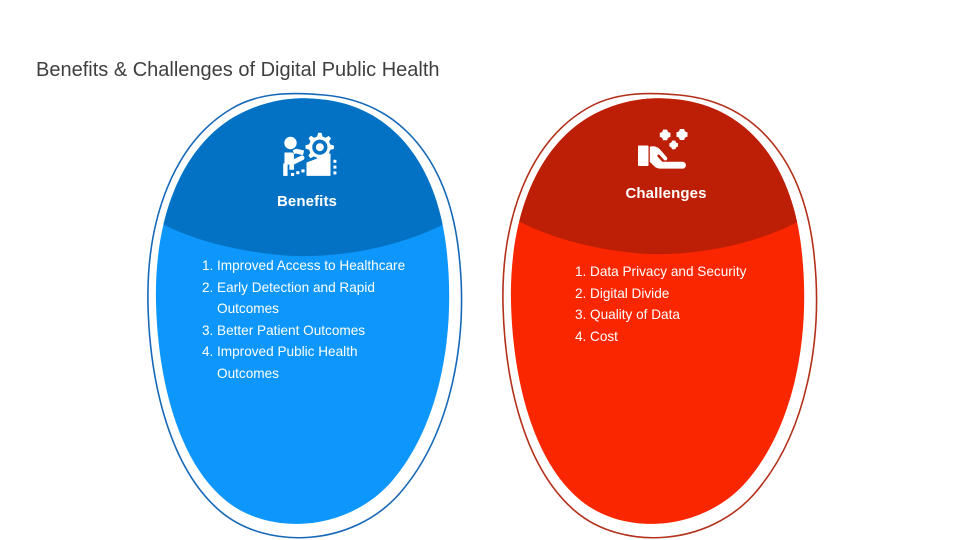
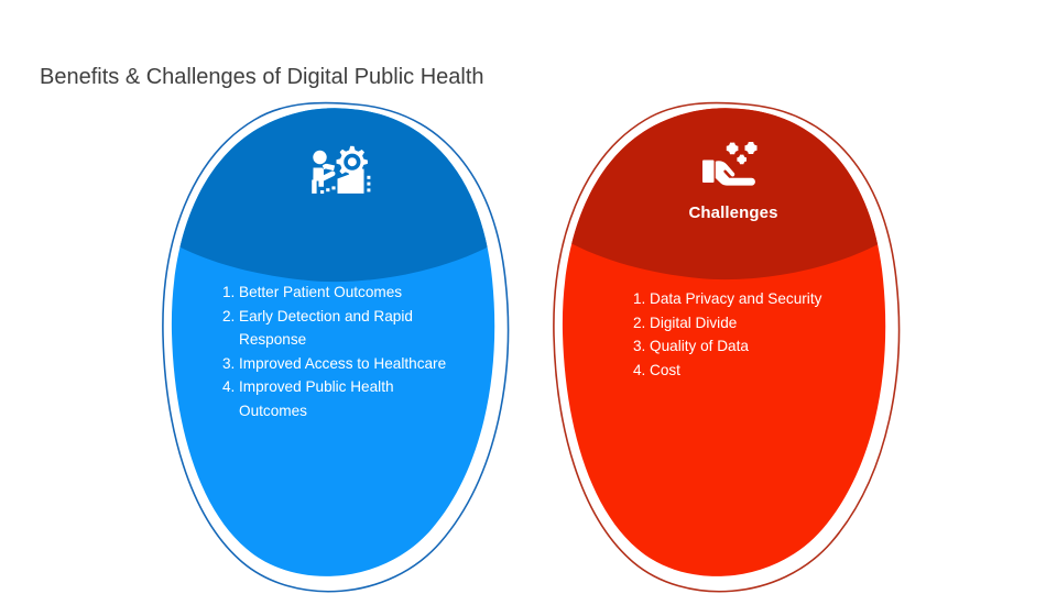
  Benefits & Challenges of Digital Public Health
- Benefits
  1.
- Improved Access to Healthcare
+ Better Patient Outcomes
  2.
- Early Detection and Rapid Outcomes
+ Early Detection and Rapid Response
  3.
- Better Patient Outcomes
+ Improved Access to Healthcare
  4.
  Improved Public Health Outcomes
  Challenges
  1.
  Data Privacy and Security
  2.
  Digital Divide
  3.
  Quality of Data
  4.
  Cost
